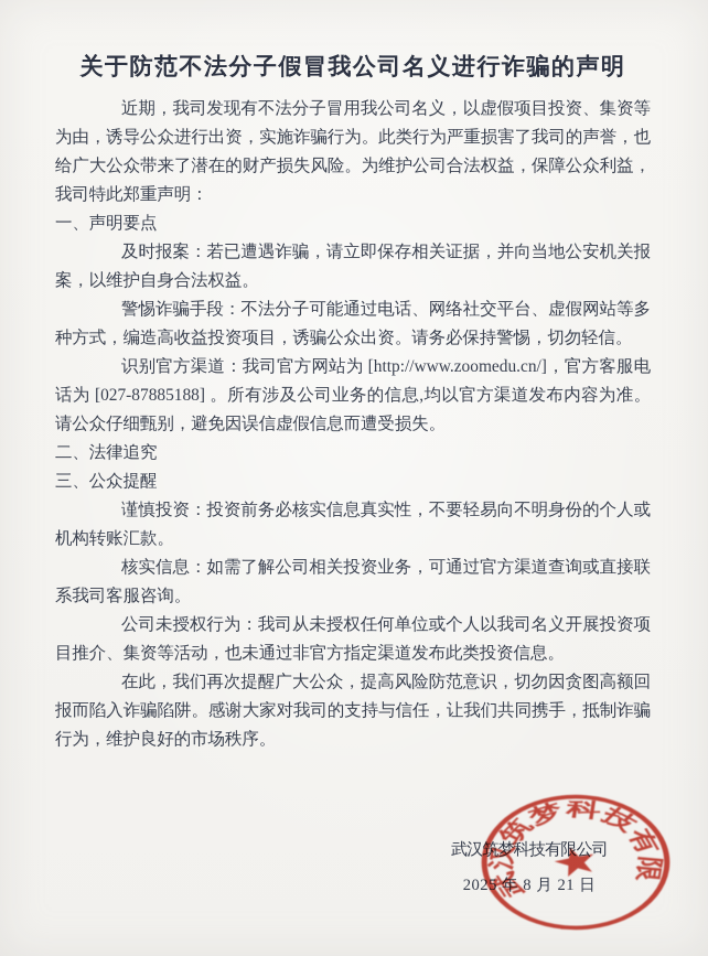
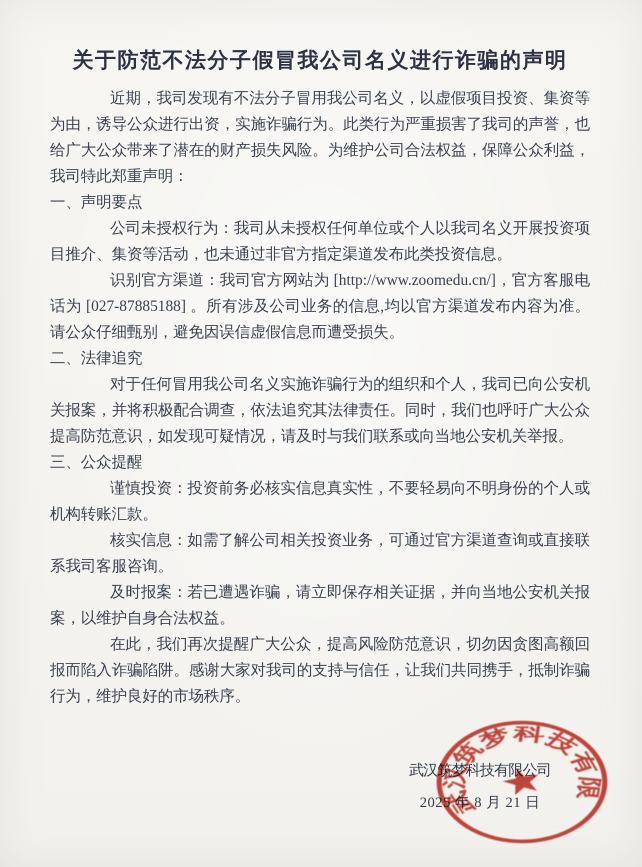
  关于防范不法分子假冒我公司名义进行诈骗的声明
  近期，我司发现有不法分子冒用我公司名义，以虚假项目投资、集资等为由，诱导公众进行出资，实施诈骗行为。此类行为严重损害了我司的声誉，也给广大公众带来了潜在的财产损失风险。为维护公司合法权益，保障公众利益，我司特此郑重声明：
  一、声明要点
- 及时报案：若已遭遇诈骗，请立即保存相关证据，并向当地公安机关报案，以维护自身合法权益。
+ 公司未授权行为：我司从未授权任何单位或个人以我司名义开展投资项目推介、集资等活动，也未通过非官方指定渠道发布此类投资信息。
- 警惕诈骗手段：不法分子可能通过电话、网络社交平台、虚假网站等多种方式，编造高收益投资项目，诱骗公众出资。请务必保持警惕，切勿轻信。
  识别官方渠道：我司官方网站为 [http://www.zoomedu.cn/]，官方客服电话为 [027-87885188] 。所有涉及公司业务的信息,均以官方渠道发布内容为准。请公众仔细甄别，避免因误信虚假信息而遭受损失。
  二、法律追究
+ 对于任何冒用我公司名义实施诈骗行为的组织和个人，我司已向公安机关报案，并将积极配合调查，依法追究其法律责任。同时，我们也呼吁广大公众提高防范意识，如发现可疑情况，请及时与我们联系或向当地公安机关举报。
  三、公众提醒
  谨慎投资：投资前务必核实信息真实性，不要轻易向不明身份的个人或机构转账汇款。
  核实信息：如需了解公司相关投资业务，可通过官方渠道查询或直接联系我司客服咨询。
- 公司未授权行为：我司从未授权任何单位或个人以我司名义开展投资项目推介、集资等活动，也未通过非官方指定渠道发布此类投资信息。
+ 及时报案：若已遭遇诈骗，请立即保存相关证据，并向当地公安机关报案，以维护自身合法权益。
  在此，我们再次提醒广大公众，提高风险防范意识，切勿因贪图高额回报而陷入诈骗陷阱。感谢大家对我司的支持与信任，让我们共同携手，抵制诈骗行为，维护良好的市场秩序。
  武汉筑梦科技有限公司
  2025 年 8 月 21 日
